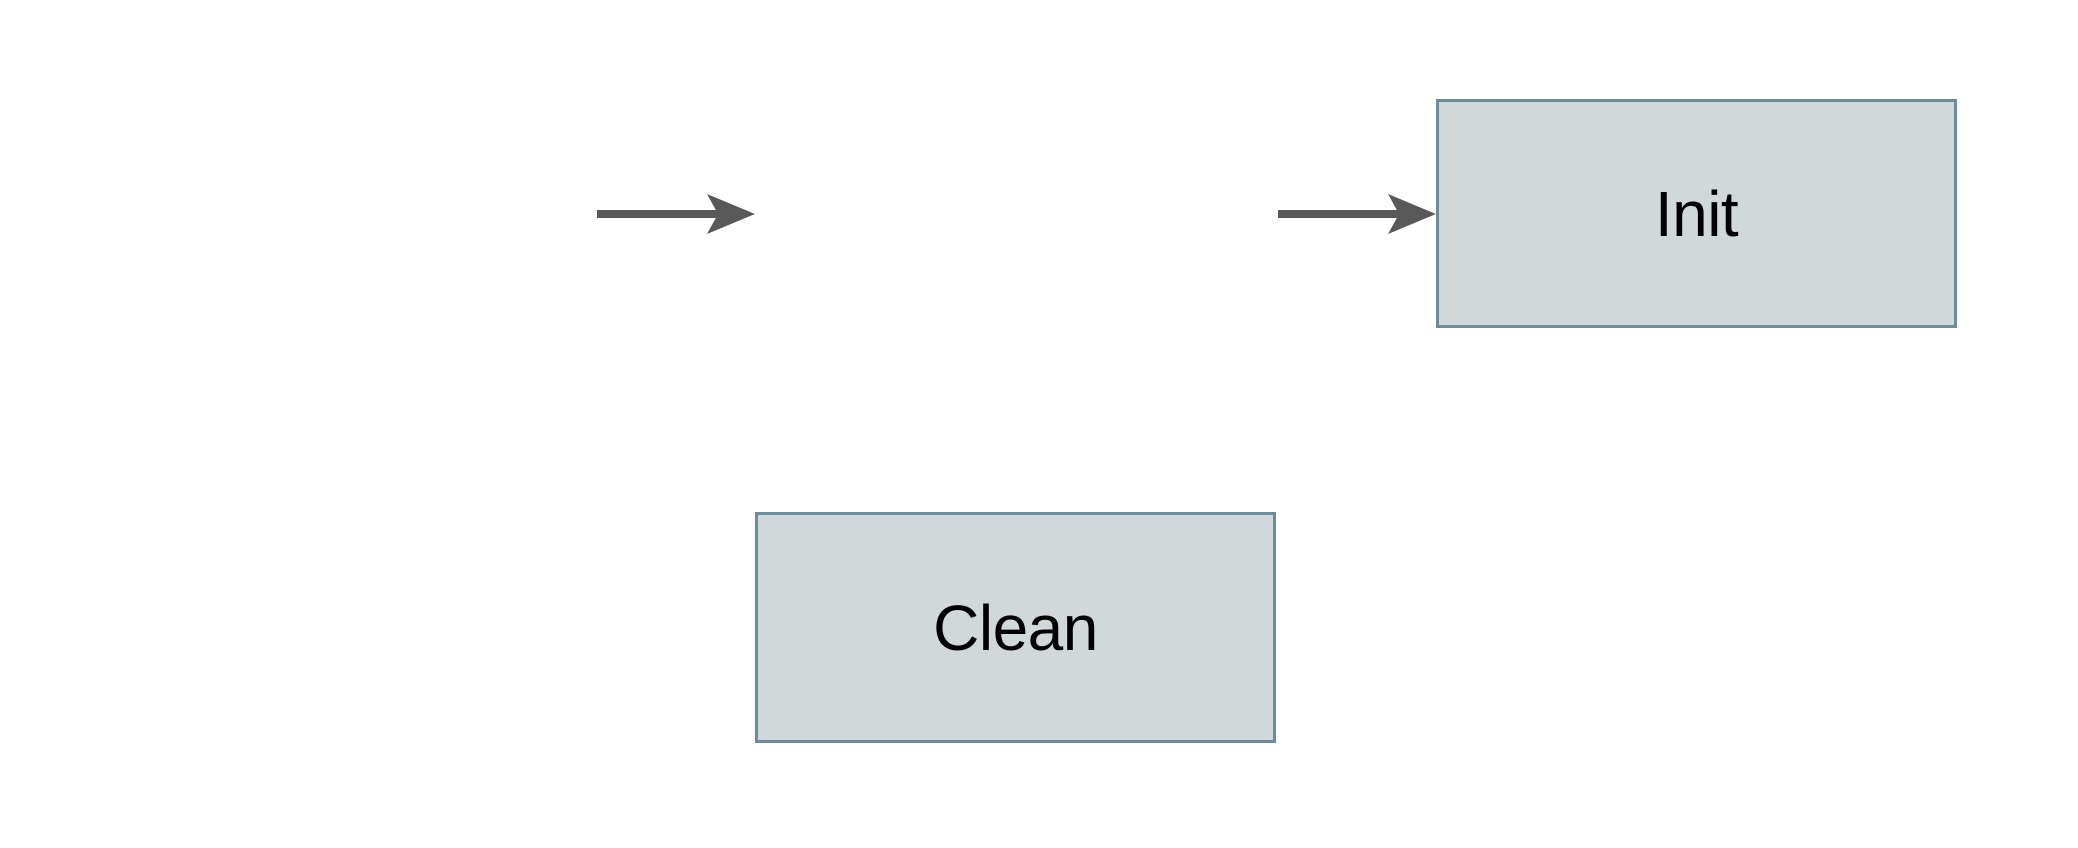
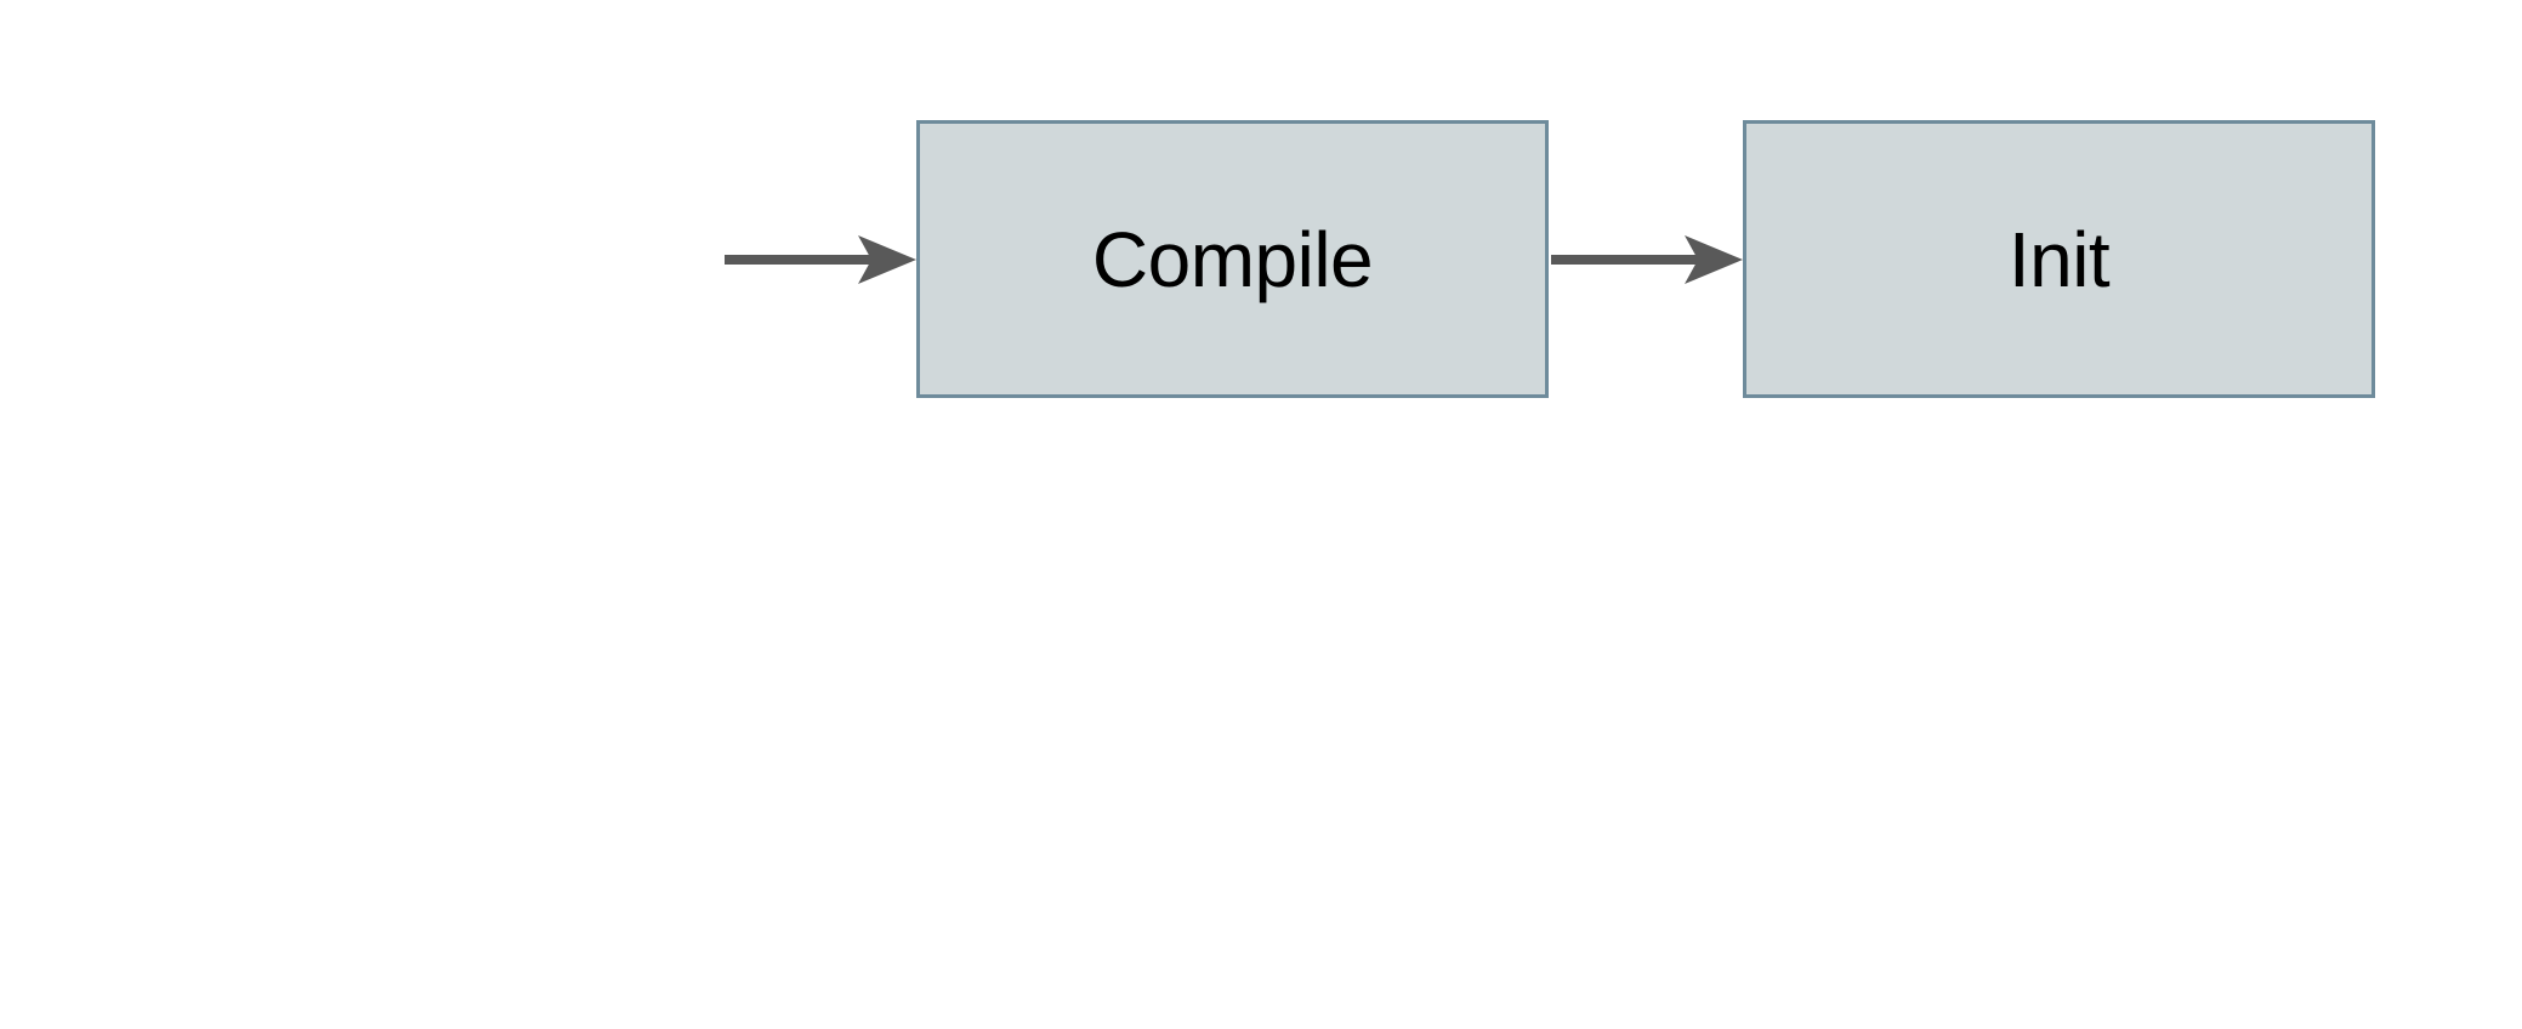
+ Compile
  Init
- Clean
